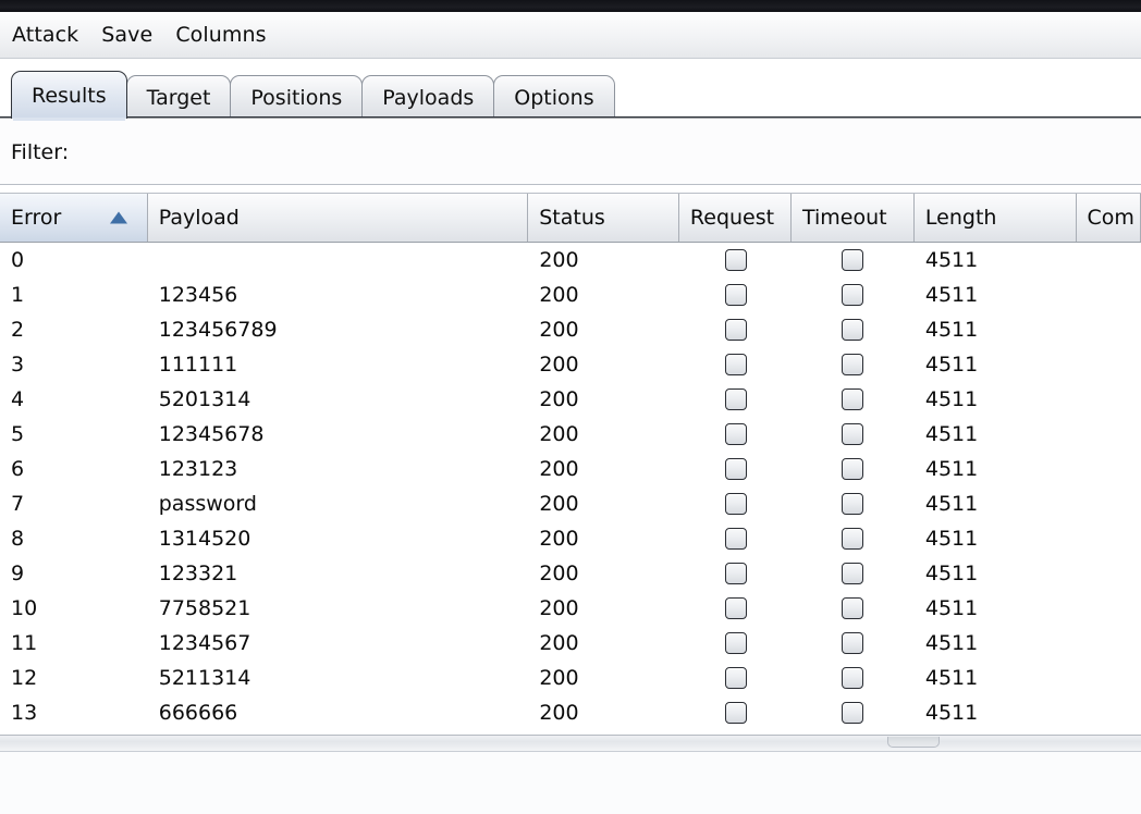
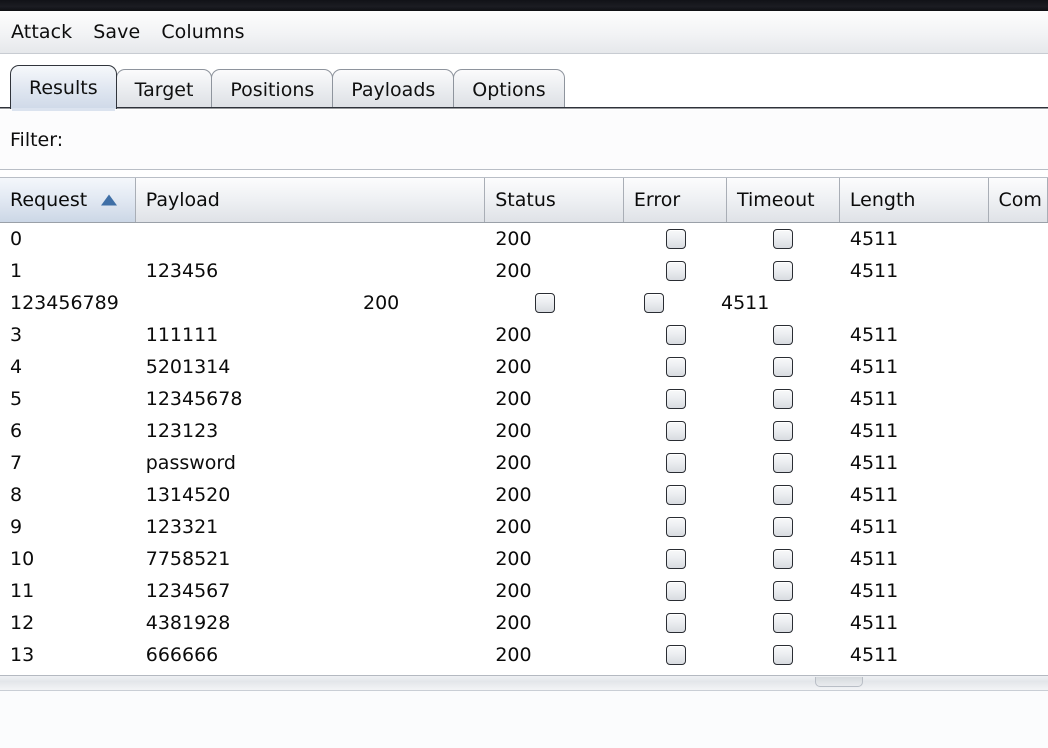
  Attack
  Save
  Columns
  Results
  Target
  Positions
  Payloads
  Options
  Filter:
- Error
+ Request
  Payload
  Status
- Request
+ Error
  Timeout
  Length
  Com
  0
  200
  4511
  1
  123456
  200
  4511
- 2
  123456789
  200
  4511
  3
  111111
  200
  4511
  4
  5201314
  200
  4511
  5
  12345678
  200
  4511
  6
  123123
  200
  4511
  7
  password
  200
  4511
  8
  1314520
  200
  4511
  9
  123321
  200
  4511
  10
  7758521
  200
  4511
  11
  1234567
  200
  4511
  12
- 5211314
+ 4381928
  200
  4511
  13
  666666
  200
  4511
